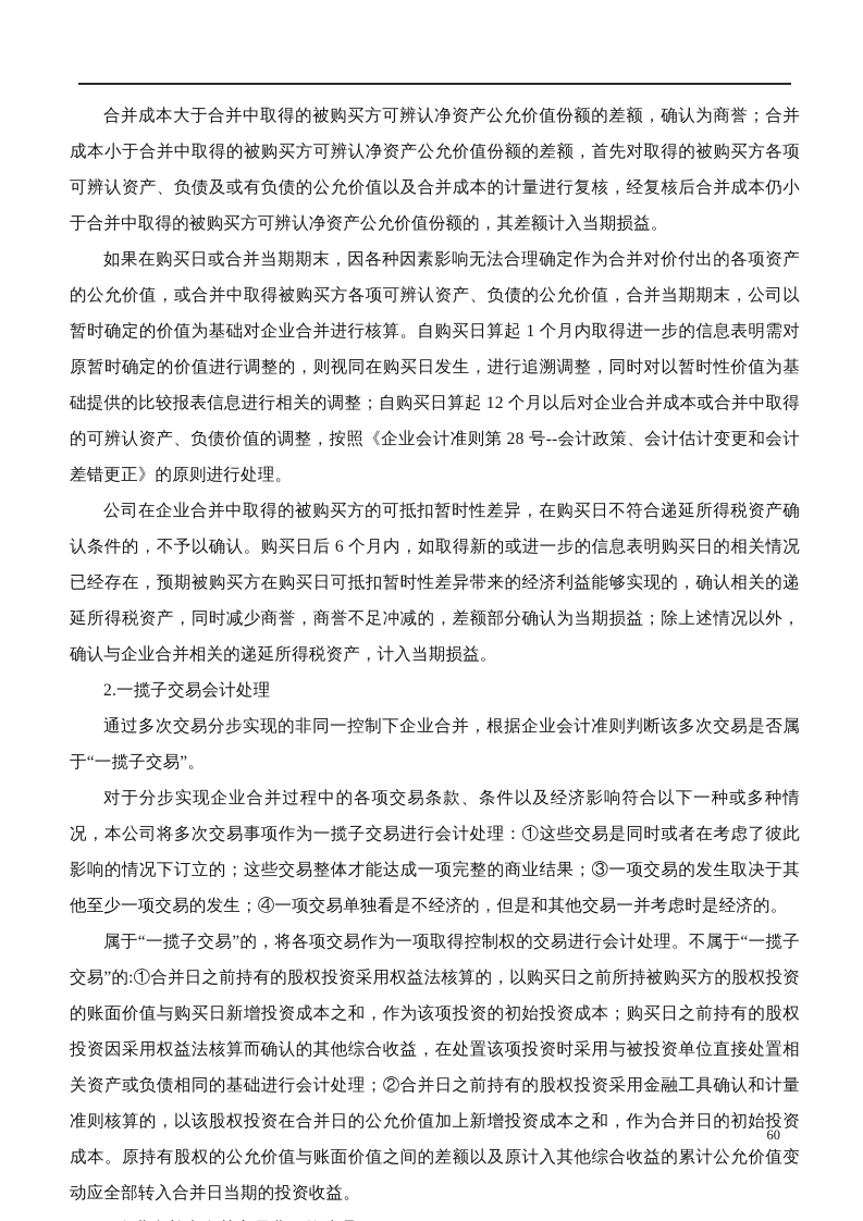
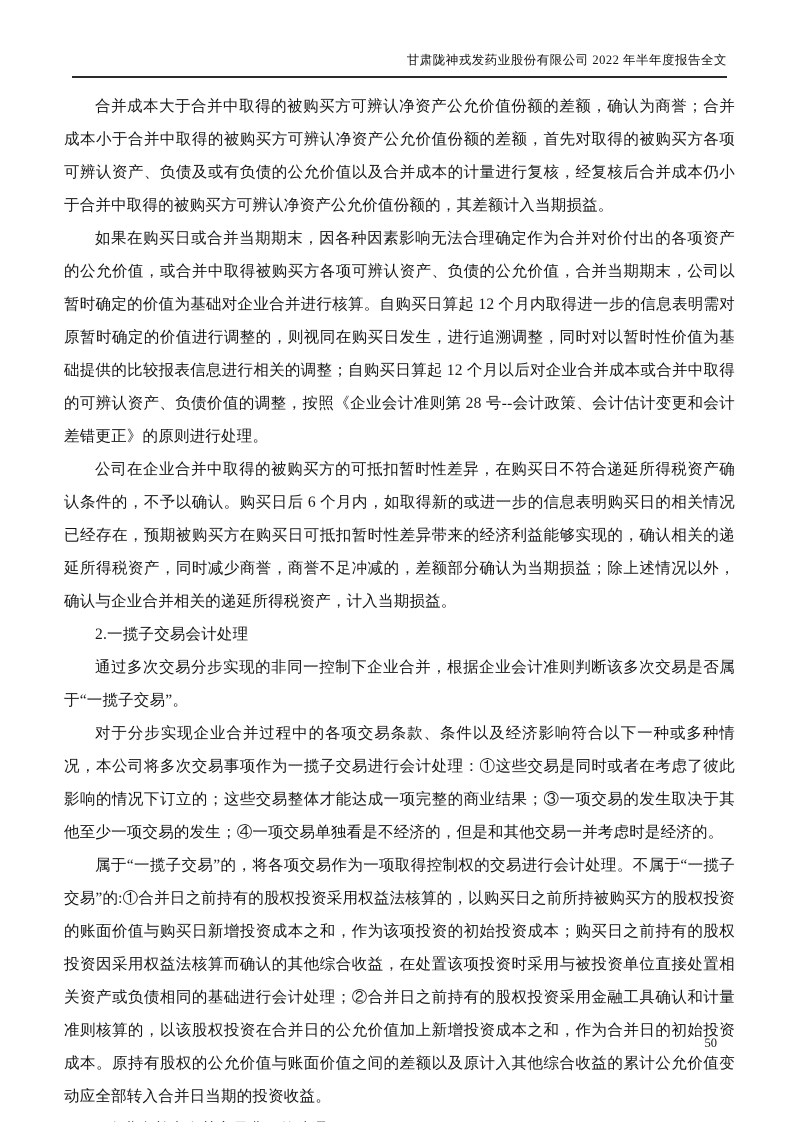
+ 甘肃陇神戎发药业股份有限公司 2022 年半年度报告全文
  合并成本大于合并中取得的被购买方可辨认净资产公允价值份额的差额，确认为商誉；合并成本小于合并中取得的被购买方可辨认净资产公允价值份额的差额，首先对取得的被购买方各项可辨认资产、负债及或有负债的公允价值以及合并成本的计量进行复核，经复核后合并成本仍小于合并中取得的被购买方可辨认净资产公允价值份额的，其差额计入当期损益。
- 如果在购买日或合并当期期末，因各种因素影响无法合理确定作为合并对价付出的各项资产的公允价值，或合并中取得被购买方各项可辨认资产、负债的公允价值，合并当期期末，公司以暂时确定的价值为基础对企业合并进行核算。自购买日算起 1 个月内取得进一步的信息表明需对原暂时确定的价值进行调整的，则视同在购买日发生，进行追溯调整，同时对以暂时性价值为基础提供的比较报表信息进行相关的调整；自购买日算起 12 个月以后对企业合并成本或合并中取得的可辨认资产、负债价值的调整，按照《企业会计准则第 28 号--会计政策、会计估计变更和会计差错更正》的原则进行处理。
+ 如果在购买日或合并当期期末，因各种因素影响无法合理确定作为合并对价付出的各项资产的公允价值，或合并中取得被购买方各项可辨认资产、负债的公允价值，合并当期期末，公司以暂时确定的价值为基础对企业合并进行核算。自购买日算起 12 个月内取得进一步的信息表明需对原暂时确定的价值进行调整的，则视同在购买日发生，进行追溯调整，同时对以暂时性价值为基础提供的比较报表信息进行相关的调整；自购买日算起 12 个月以后对企业合并成本或合并中取得的可辨认资产、负债价值的调整，按照《企业会计准则第 28 号--会计政策、会计估计变更和会计差错更正》的原则进行处理。
  公司在企业合并中取得的被购买方的可抵扣暂时性差异，在购买日不符合递延所得税资产确认条件的，不予以确认。购买日后 6 个月内，如取得新的或进一步的信息表明购买日的相关情况已经存在，预期被购买方在购买日可抵扣暂时性差异带来的经济利益能够实现的，确认相关的递延所得税资产，同时减少商誉，商誉不足冲减的，差额部分确认为当期损益；除上述情况以外，确认与企业合并相关的递延所得税资产，计入当期损益。
  2.一揽子交易会计处理
  通过多次交易分步实现的非同一控制下企业合并，根据企业会计准则判断该多次交易是否属于“一揽子交易”。
  对于分步实现企业合并过程中的各项交易条款、条件以及经济影响符合以下一种或多种情况，本公司将多次交易事项作为一揽子交易进行会计处理：①这些交易是同时或者在考虑了彼此影响的情况下订立的；这些交易整体才能达成一项完整的商业结果；③一项交易的发生取决于其他至少一项交易的发生；④一项交易单独看是不经济的，但是和其他交易一并考虑时是经济的。
  属于“一揽子交易”的，将各项交易作为一项取得控制权的交易进行会计处理。不属于“一揽子交易”的:①合并日之前持有的股权投资采用权益法核算的，以购买日之前所持被购买方的股权投资的账面价值与购买日新增投资成本之和，作为该项投资的初始投资成本；购买日之前持有的股权投资因采用权益法核算而确认的其他综合收益，在处置该项投资时采用与被投资单位直接处置相关资产或负债相同的基础进行会计处理；②合并日之前持有的股权投资采用金融工具确认和计量准则核算的，以该股权投资在合并日的公允价值加上新增投资成本之和，作为合并日的初始投资成本。原持有股权的公允价值与账面价值之间的差额以及原计入其他综合收益的累计公允价值变动应全部转入合并日当期的投资收益。
- 60
+ 50
